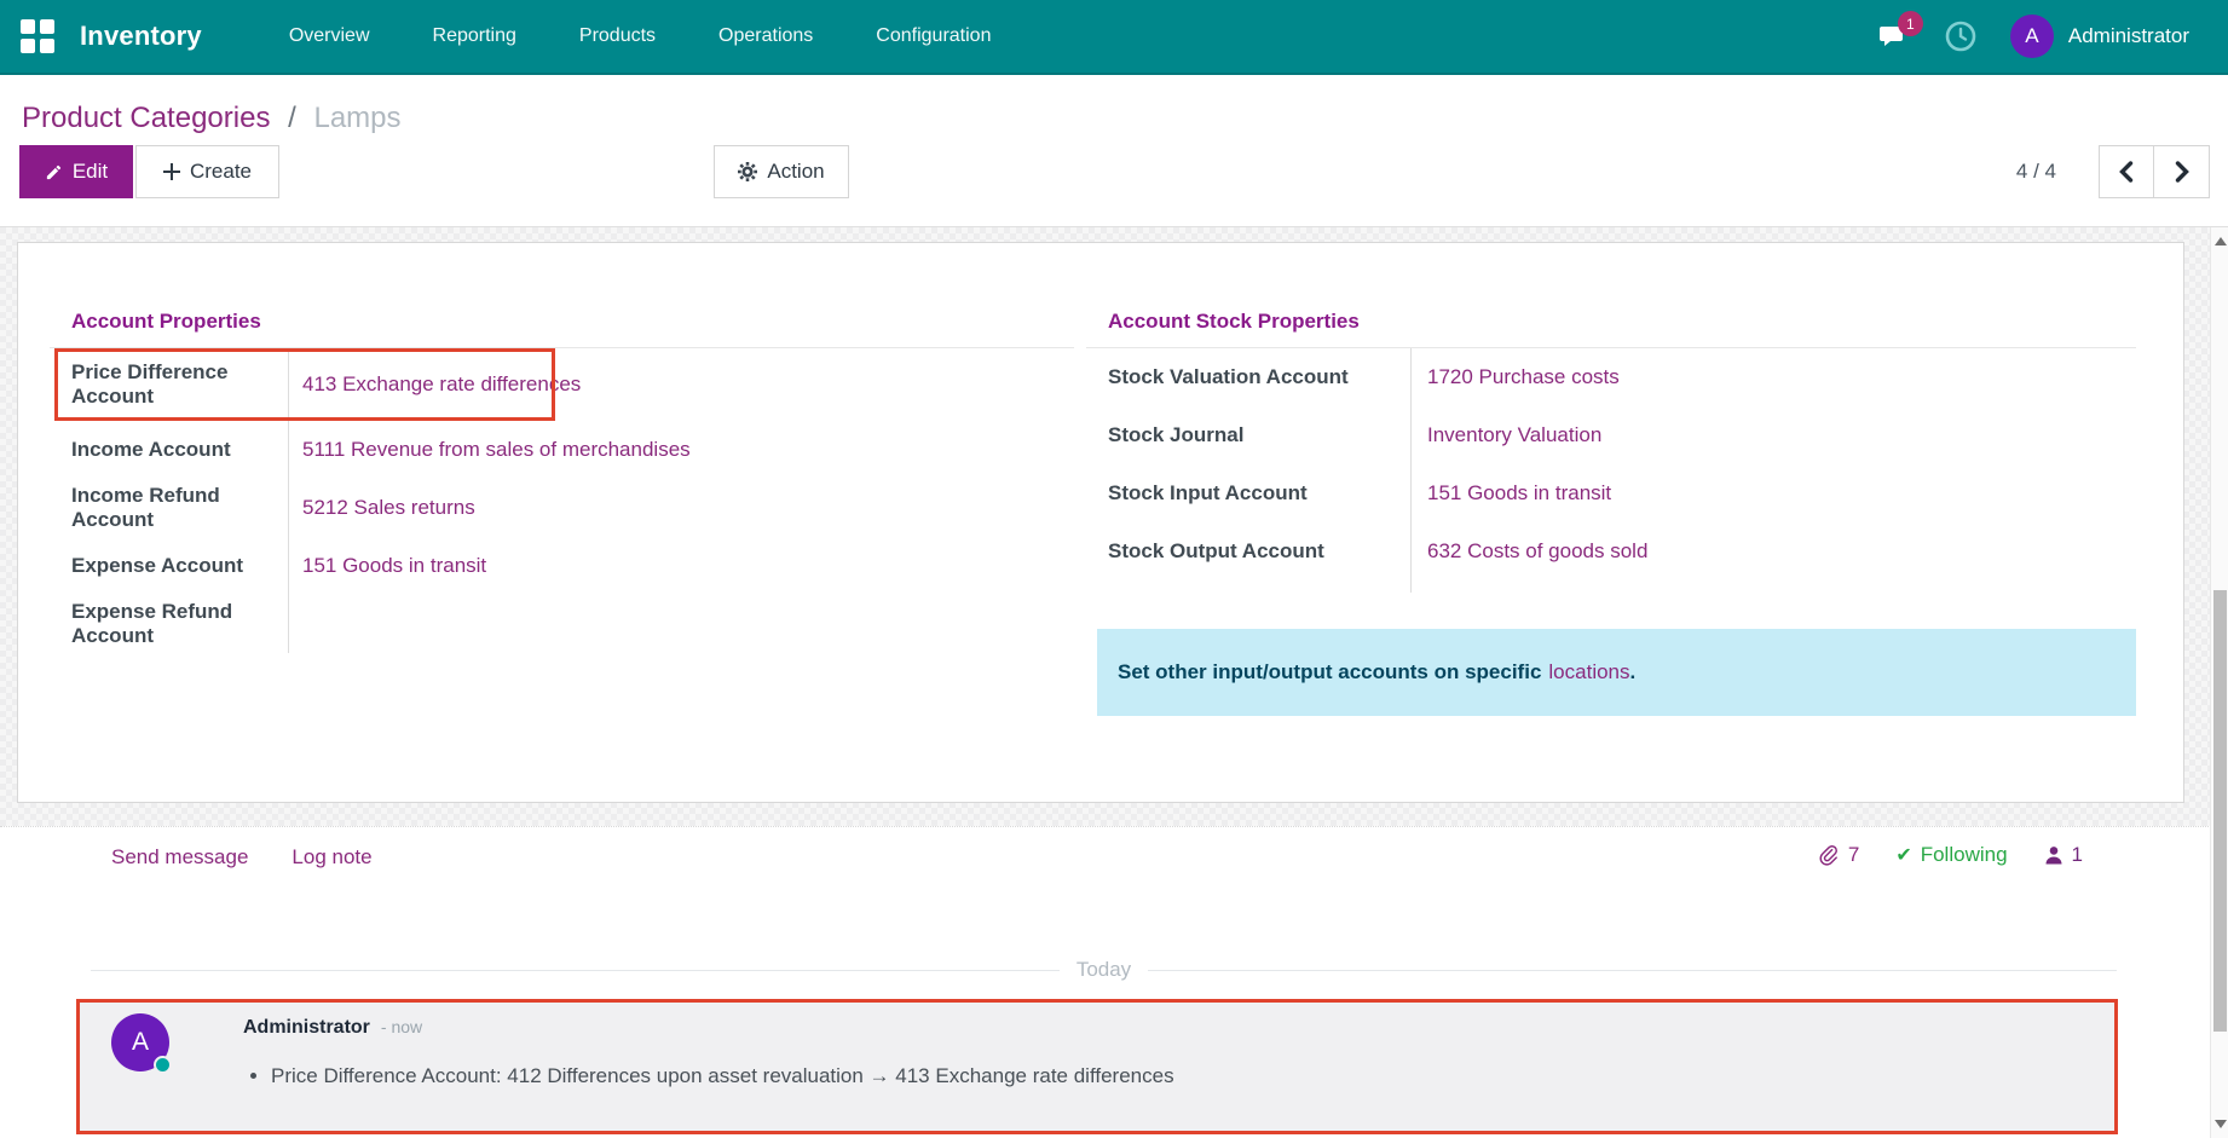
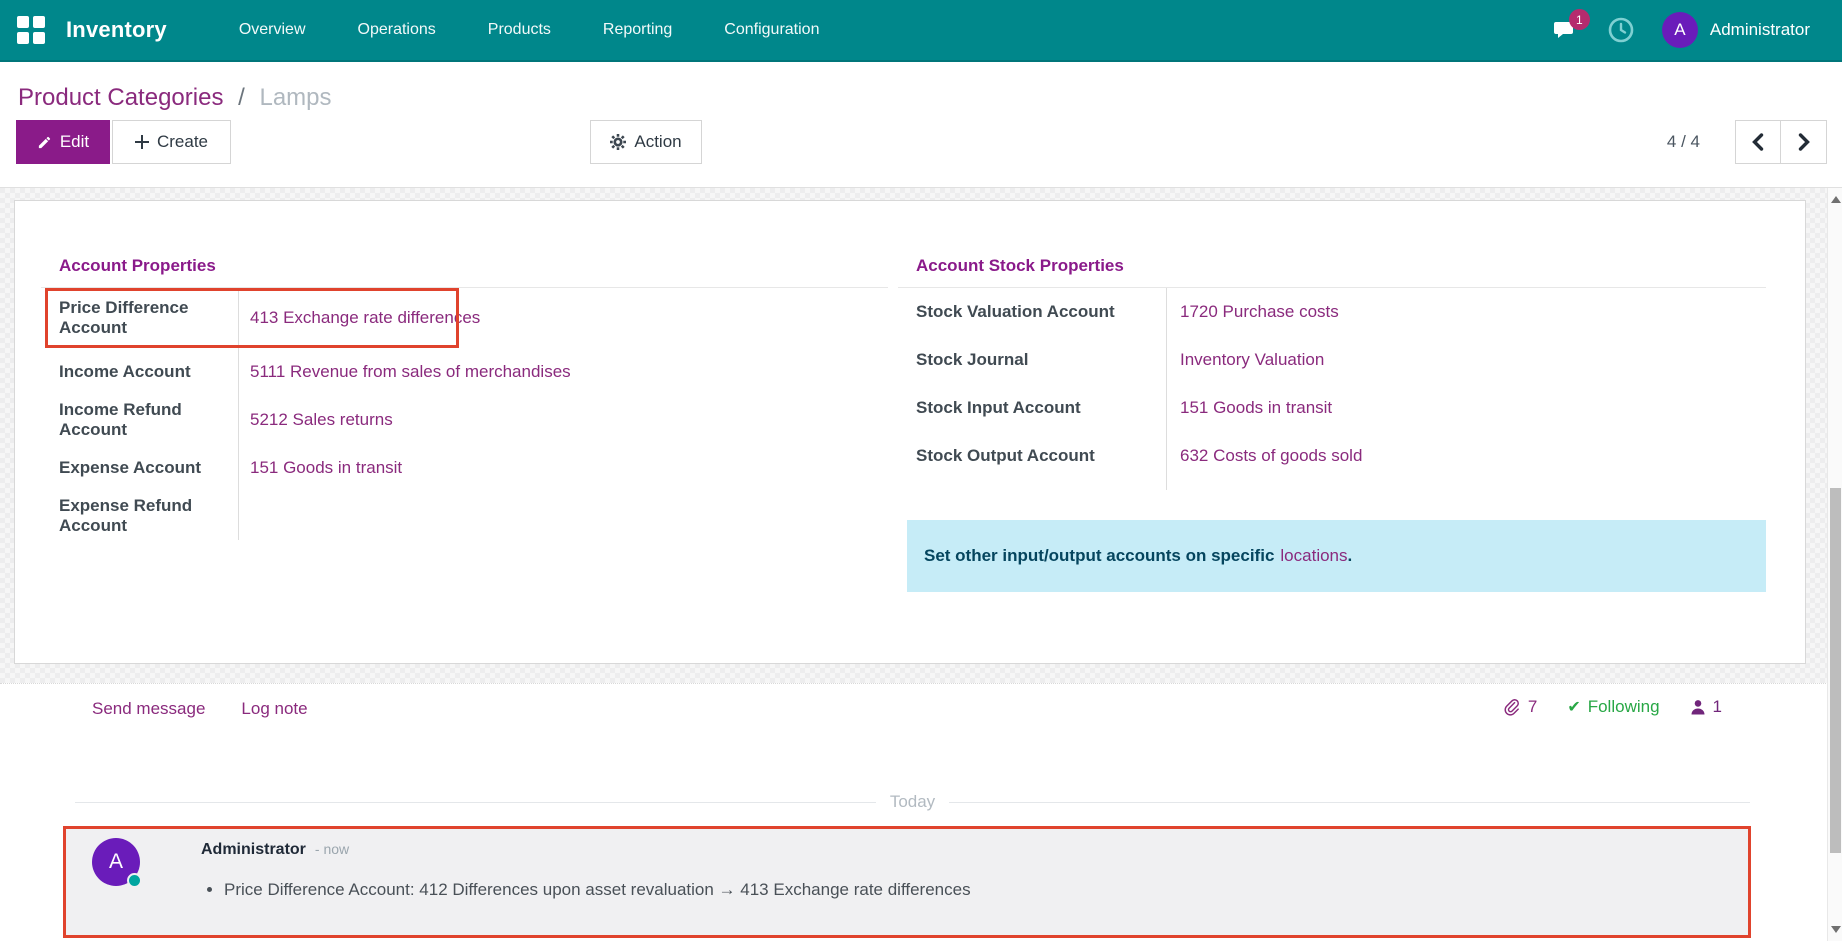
  Inventory
  Overview
- Reporting
+ Operations
  Products
- Operations
+ Reporting
  Configuration
  1
  A
  Administrator
  Product Categories / Lamps
  Edit
  Create
  Action
  4 / 4
  Account Properties
  Price Difference Account
  413 Exchange rate differences
  Income Account
  5111 Revenue from sales of merchandises
  Income Refund Account
  5212 Sales returns
  Expense Account
  151 Goods in transit
  Expense Refund Account
  Account Stock Properties
  Stock Valuation Account
  1720 Purchase costs
  Stock Journal
  Inventory Valuation
  Stock Input Account
  151 Goods in transit
  Stock Output Account
  632 Costs of goods sold
  Set other input/output accounts on specific
  locations
  .
  Send message
  Log note
  7
  ✔
  Following
  1
  Today
  A
  Administrator
  - now
  Price Difference Account: 412 Differences upon asset revaluation → 413 Exchange rate differences
